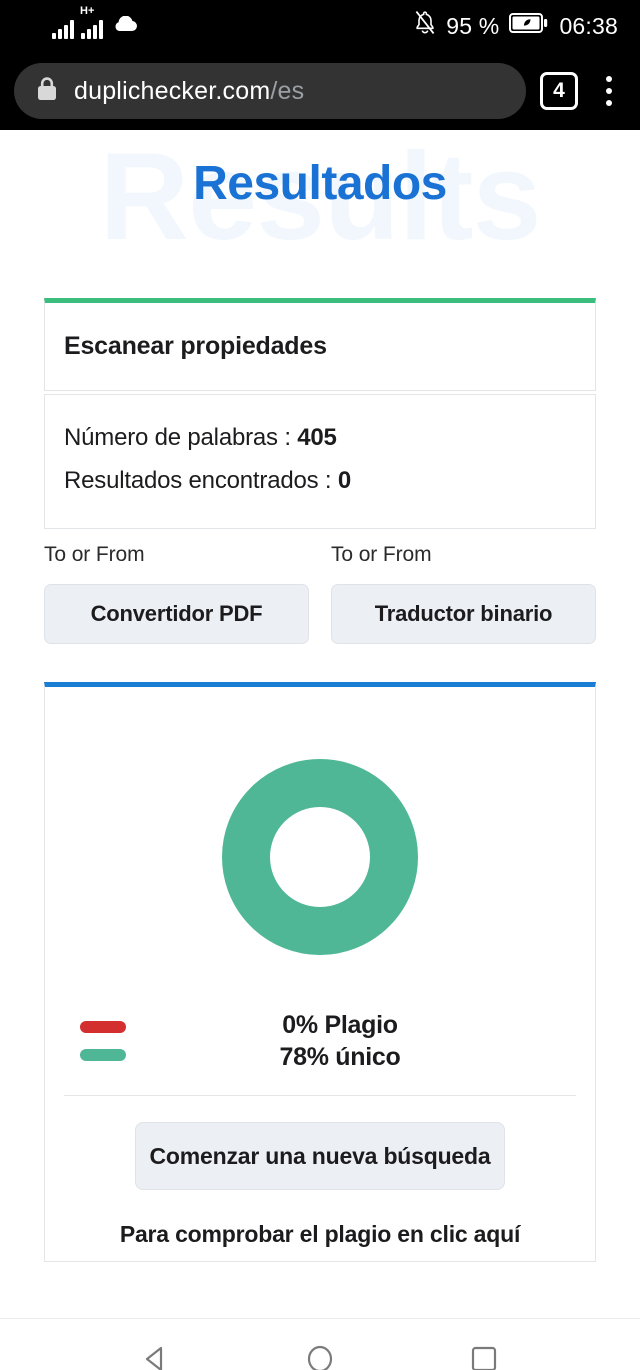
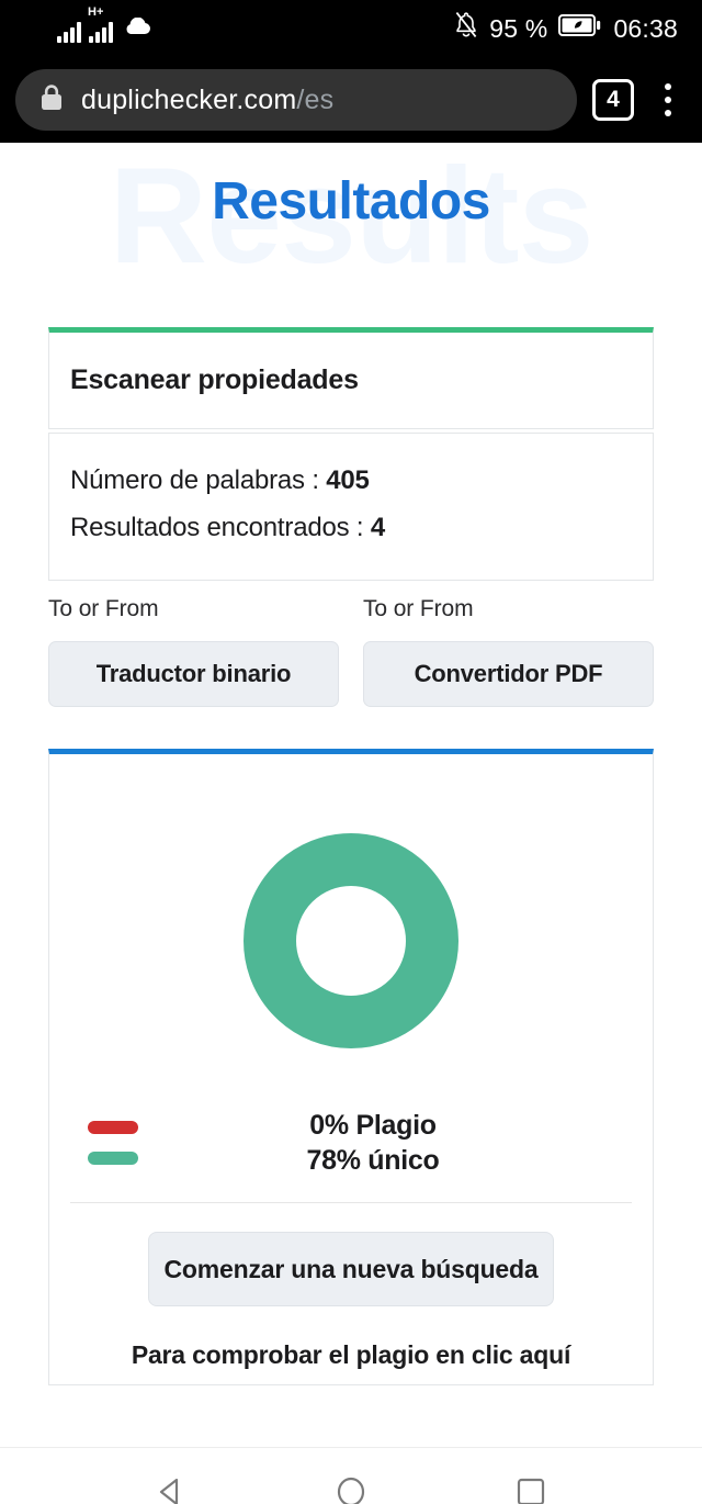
  H+
  95 %
  06:38
  duplichecker.com/es
  4
  Results
  Resultados
  Escanear propiedades
  Número de palabras : 405
- Resultados encontrados : 0
+ Resultados encontrados : 4
  To or From
- Convertidor PDF
+ Traductor binario
  To or From
- Traductor binario
+ Convertidor PDF
  0% Plagio
  78% único
  Comenzar una nueva búsqueda
  Para comprobar el plagio en clic aquí
